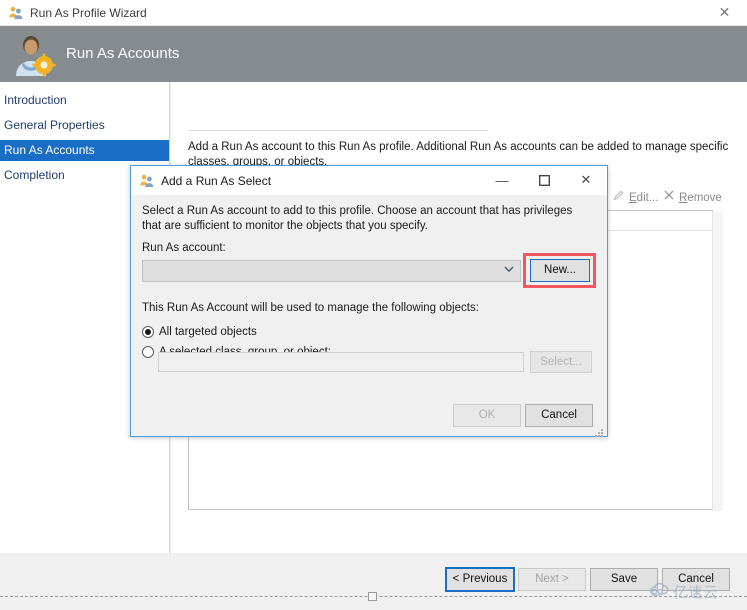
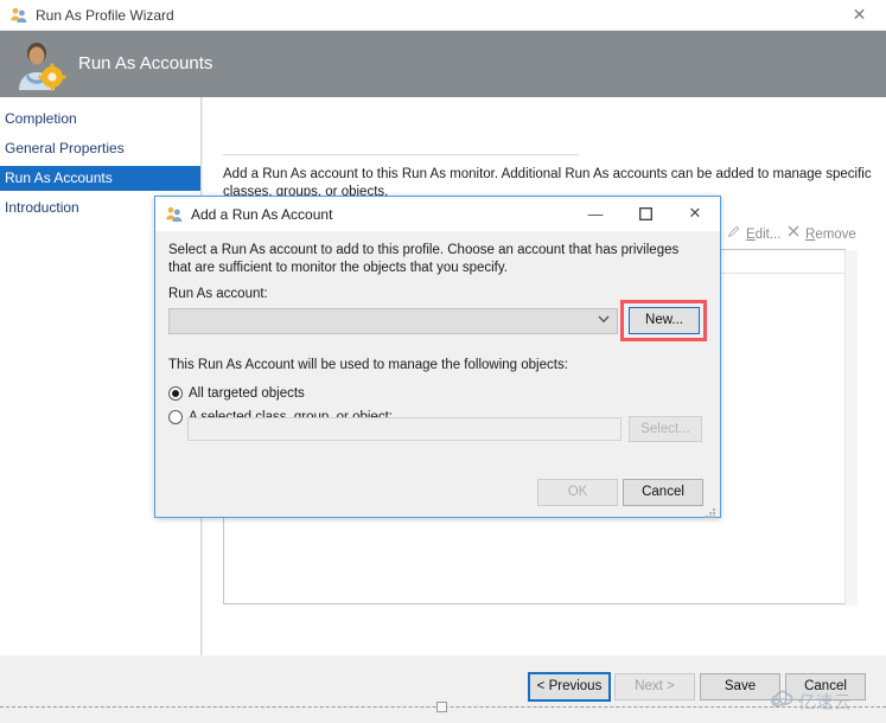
  Run As Profile Wizard
  ✕
  Run As Accounts
- Introduction
+ Completion
  General Properties
  Run As Accounts
- Completion
+ Introduction
- Add a Run As account to this Run As profile. Additional Run As accounts can be added to manage specific classes, groups, or objects.
+ Add a Run As account to this Run As monitor. Additional Run As accounts can be added to manage specific classes, groups, or objects.
  Edit...
  Remove
  < Previous
  Next >
  Save
  Cancel
- Add a Run As Select
+ Add a Run As Account
  —
  ✕
  Select a Run As account to add to this profile. Choose an account that has privileges that are sufficient to monitor the objects that you specify.
  Run As account:
  New...
  This Run As Account will be used to manage the following objects:
  All targeted objects
  Select...
  OK
  Cancel
  亿速云
